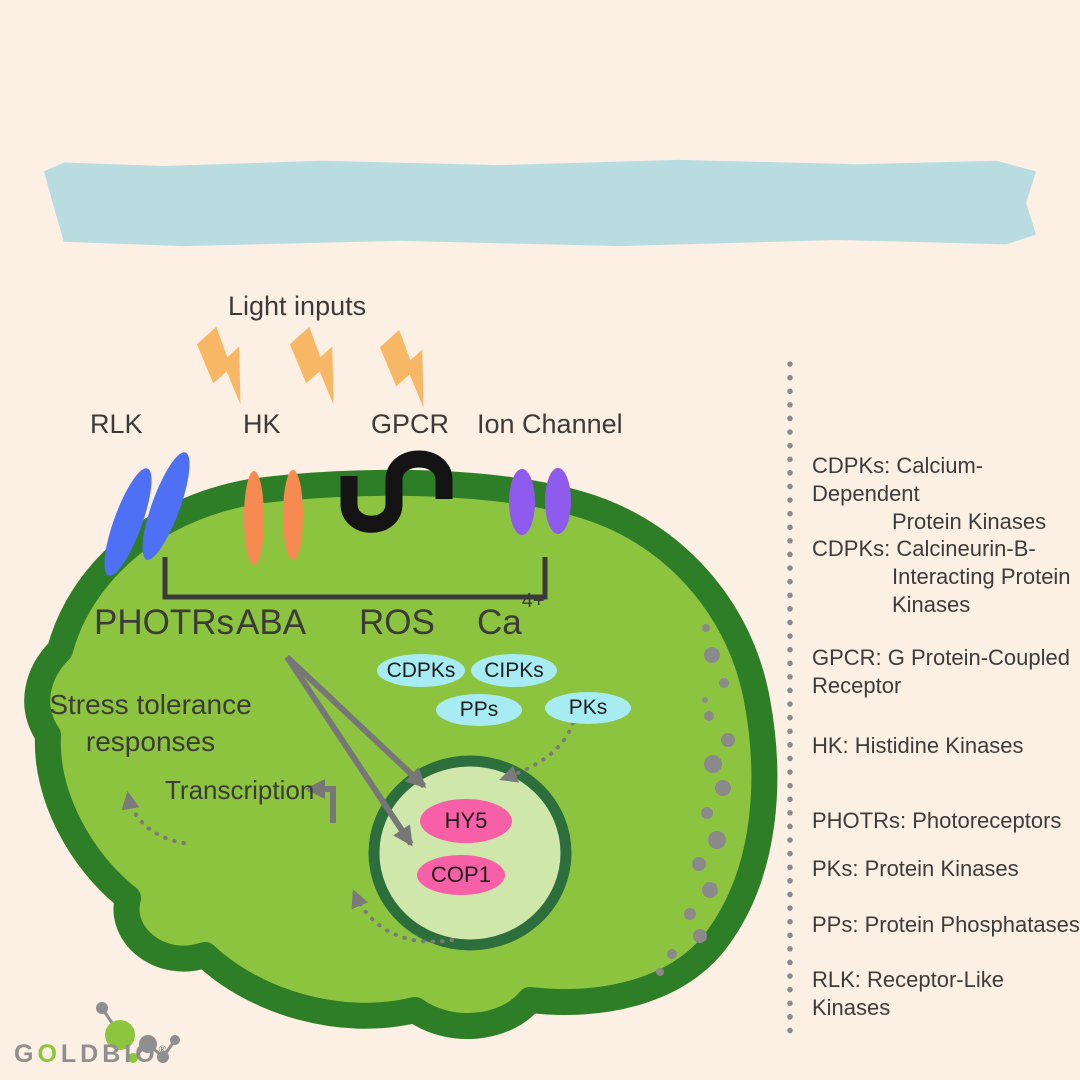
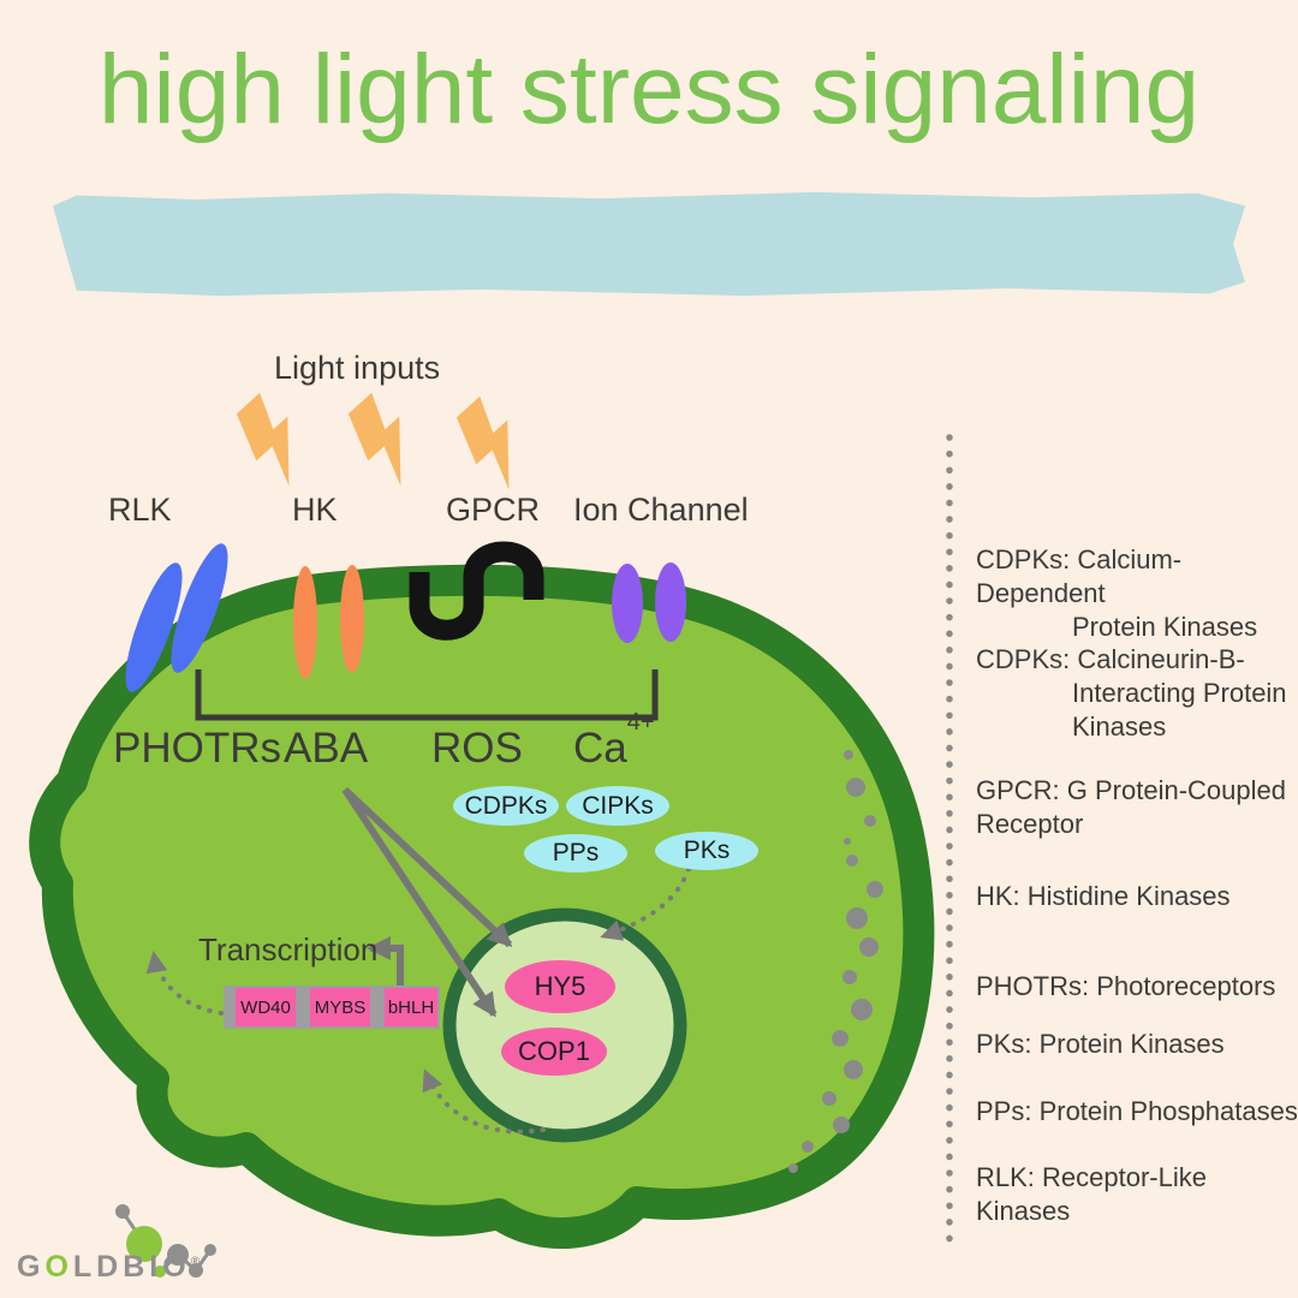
+ high light stress signaling
  Light inputs
  RLK
  HK
  GPCR
  Ion Channel
  PHOTRs
  ABA
  ROS
  Ca4+
  CDPKs
  CIPKs
  PPs
  PKs
- Stress tolerance
- responses
  Transcription
+ WD40
+ MYBS
+ bHLH
  HY5
  COP1
  CDPKs: Calcium-Dependent
  Protein Kinases
  CDPKs: Calcineurin-B-
  Interacting Protein
  Kinases
  GPCR: G Protein-Coupled
  Receptor
  HK: Histidine Kinases
  PHOTRs: Photoreceptors
  PKs: Protein Kinases
  PPs: Protein Phosphatases
  RLK: Receptor-Like Kinases
  GOLDBIO®
